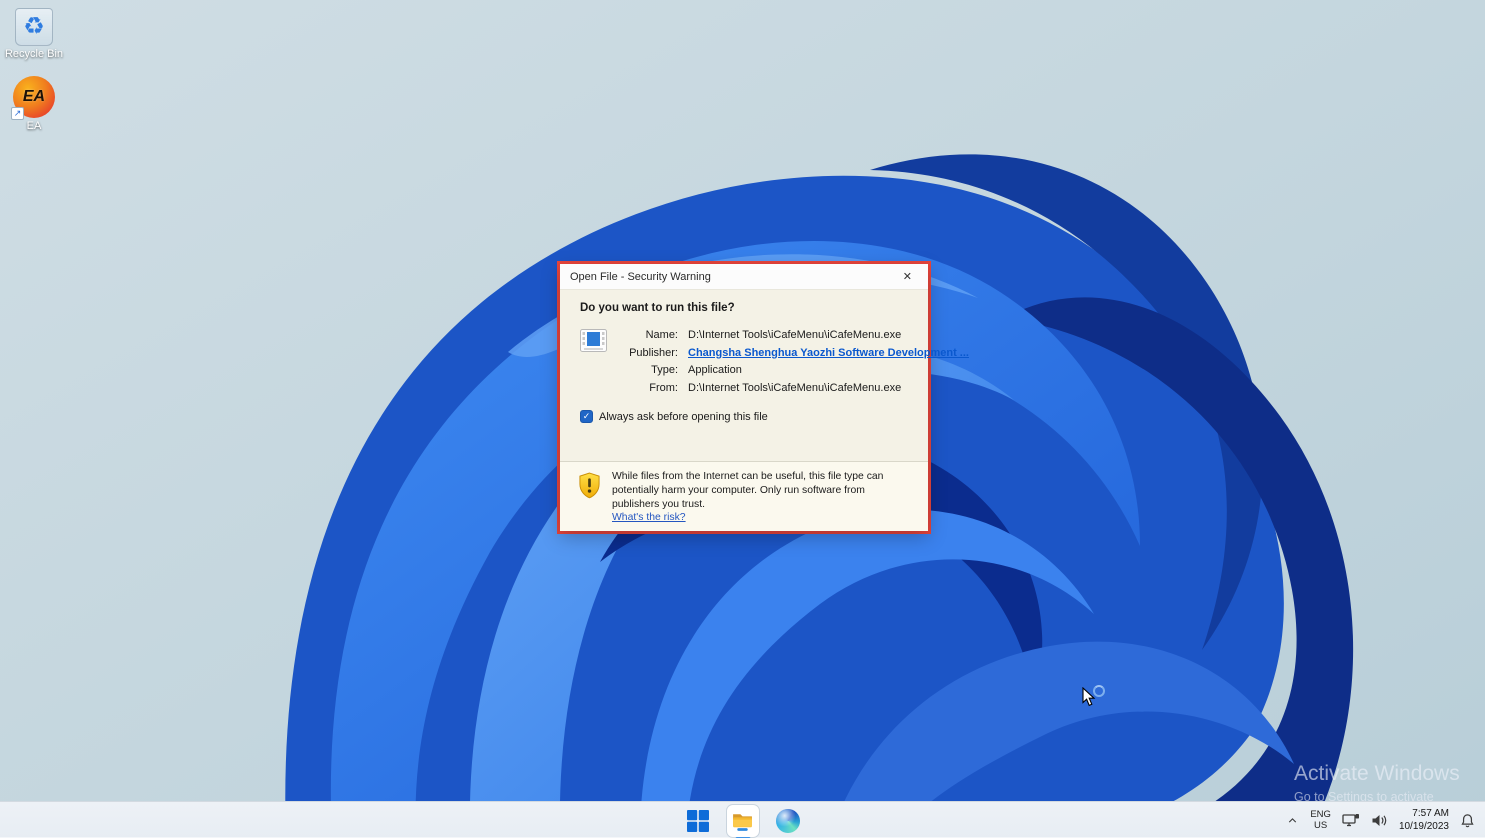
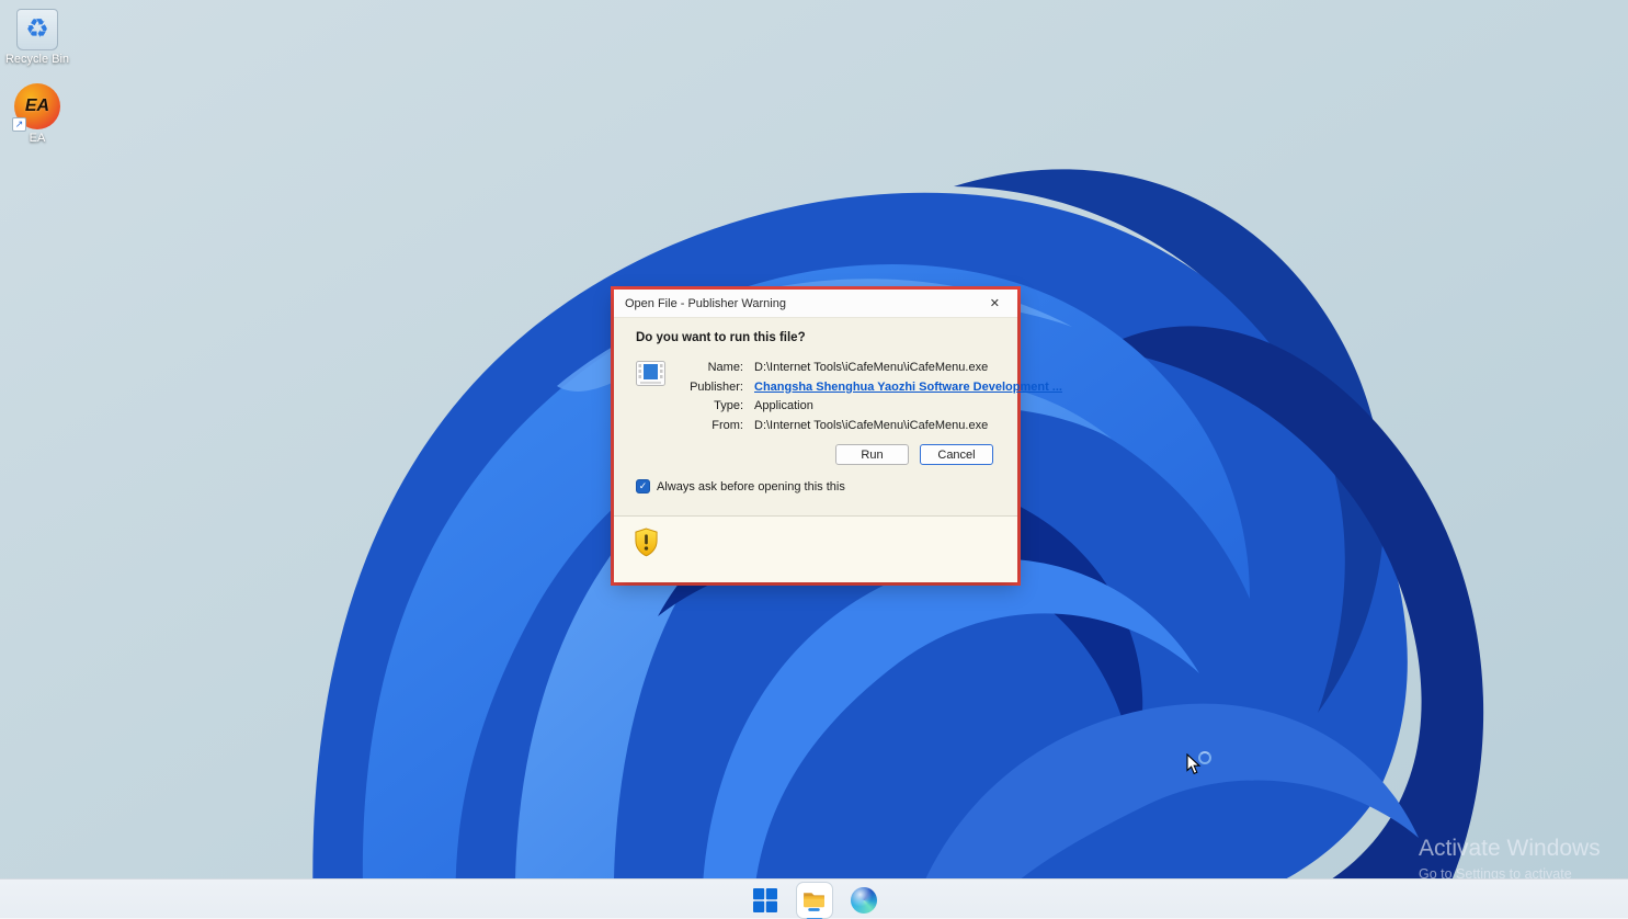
  ♻
  Recycle Bin
  EA
  ↗
  EA
  Activate Windows
  Go to Settings to activate
- Open File - Security Warning
+ Open File - Publisher Warning
  ✕
  Do you want to run this file?
  Name:
  D:\Internet Tools\iCafeMenu\iCafeMenu.exe
  Publisher:
  Changsha Shenghua Yaozhi Software Development ...
  Type:
  Application
  From:
  D:\Internet Tools\iCafeMenu\iCafeMenu.exe
+ Run
+ Cancel
  ✓
- Always ask before opening this file
+ Always ask before opening this this
- While files from the Internet can be useful, this file type can potentially harm your computer. Only run software from publishers you trust.
- What's the risk?
- ENG
- US
- 7:57 AM
- 10/19/2023
